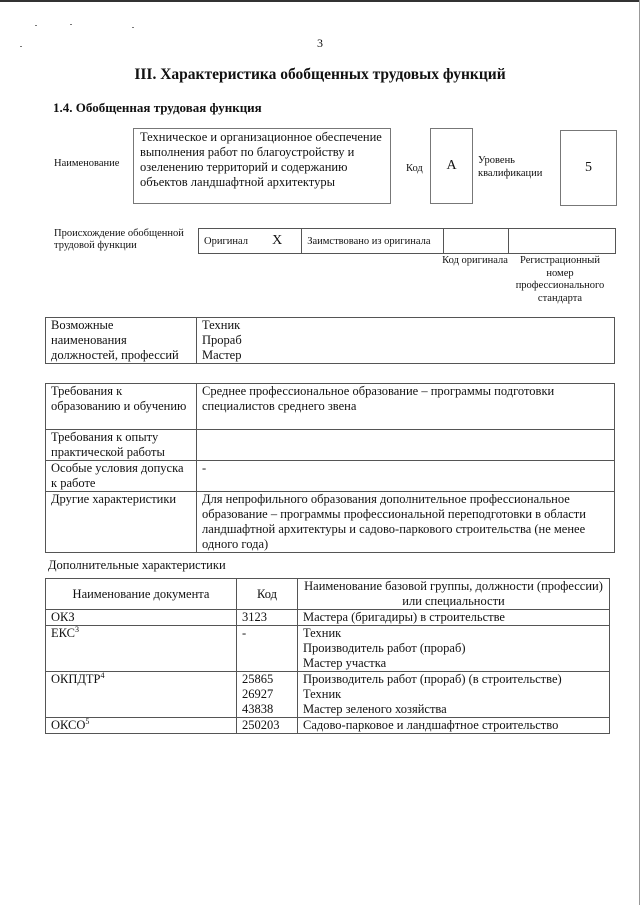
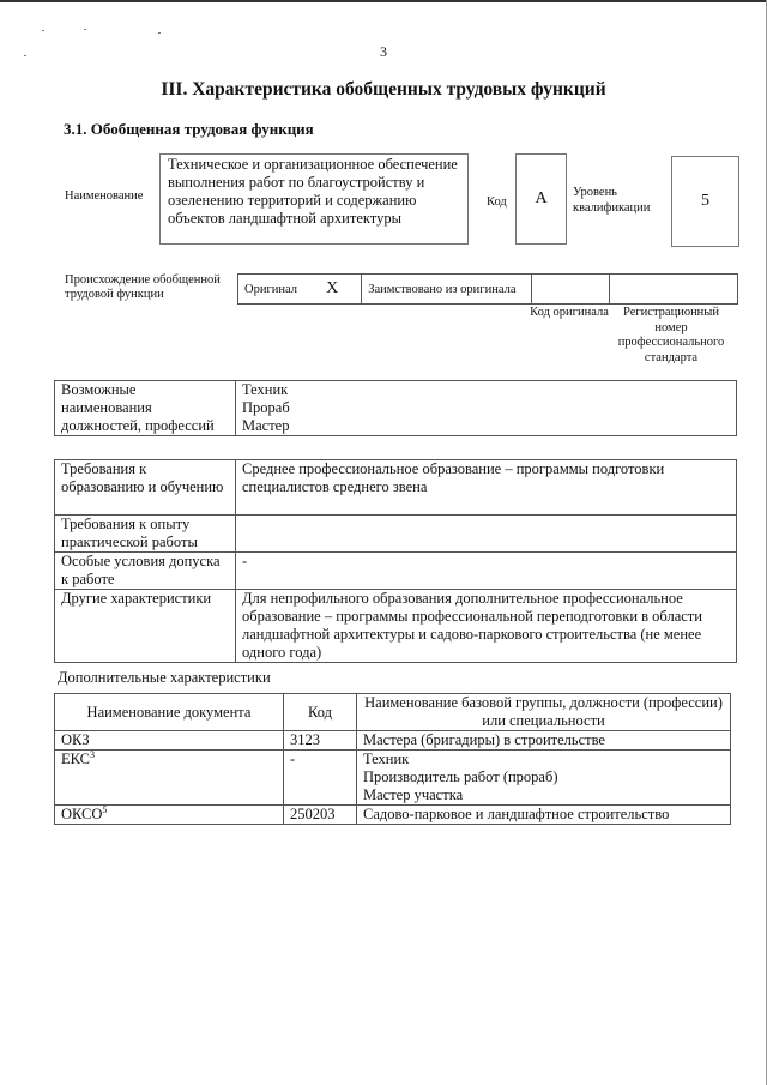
  3
  III. Характеристика обобщенных трудовых функций
- 1.4. Обобщенная трудовая функция
+ 3.1. Обобщенная трудовая функция
  Наименование
  Техническое и организационное обеспечение выполнения работ по благоустройству и озеленению территорий и содержанию объектов ландшафтной архитектуры
  Код
  А
  Уровень квалификации
  5
  Происхождение обобщенной трудовой функции
  Оригинал	Х	Заимствовано из оригинала
  Код оригинала
  Регистрационный номер профессионального стандарта
  Возможные наименования должностей, профессий	Техник Прораб Мастер
  Требования к образованию и обучению	Среднее профессиональное образование – программы подготовки специалистов среднего звена
  Требования к опыту практической работы
  Особые условия допуска к работе	-
  Другие характеристики	Для непрофильного образования дополнительное профессиональное образование – программы профессиональной переподготовки в области ландшафтной архитектуры и садово-паркового строительства (не менее одного года)
  Дополнительные характеристики
  Наименование документа	Код	Наименование базовой группы, должности (профессии) или специальности
  ОКЗ	3123	Мастера (бригадиры) в строительстве
  ЕКС3	-	Техник Производитель работ (прораб) Мастер участка
- ОКПДТР4	25865 26927 43838	Производитель работ (прораб) (в строительстве) Техник Мастер зеленого хозяйства
  ОКСО5	250203	Садово-парковое и ландшафтное строительство
